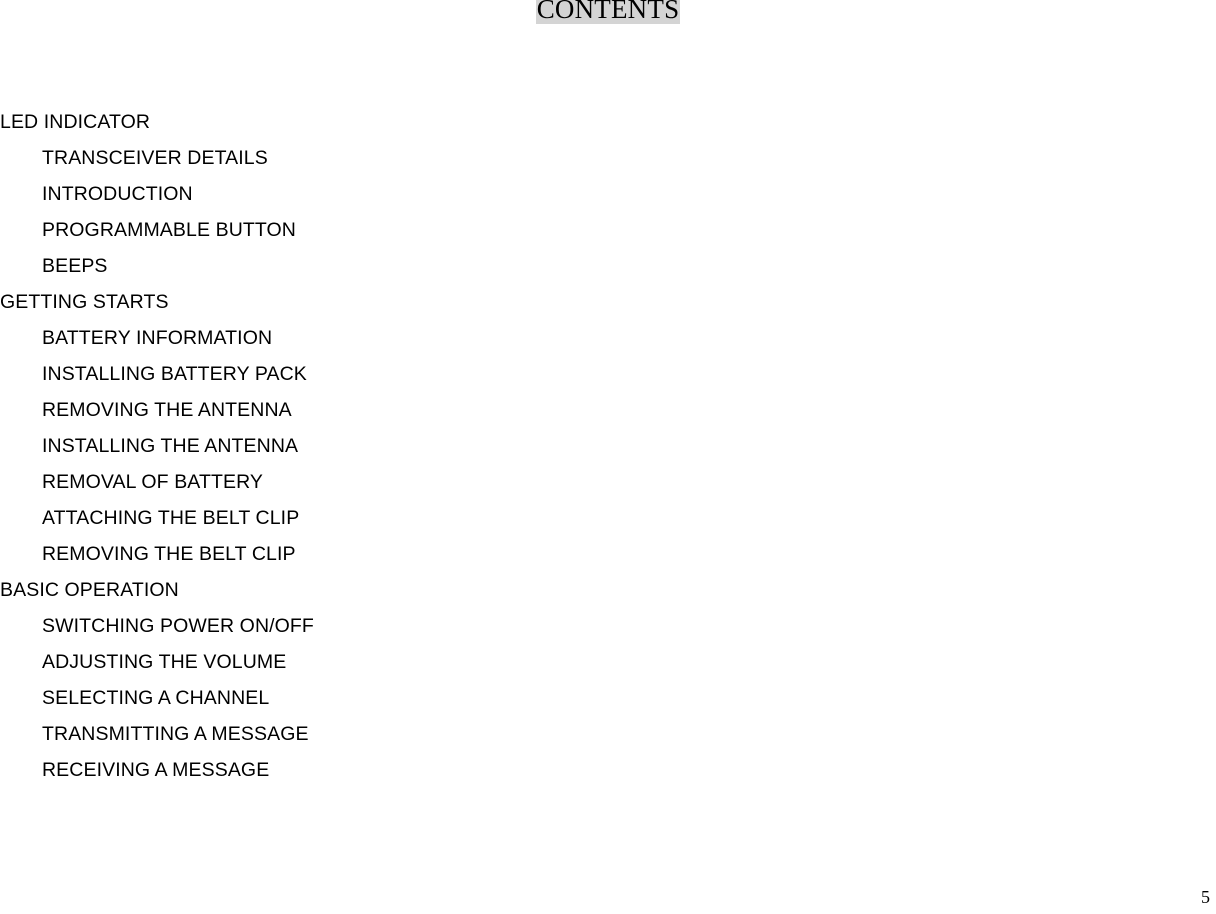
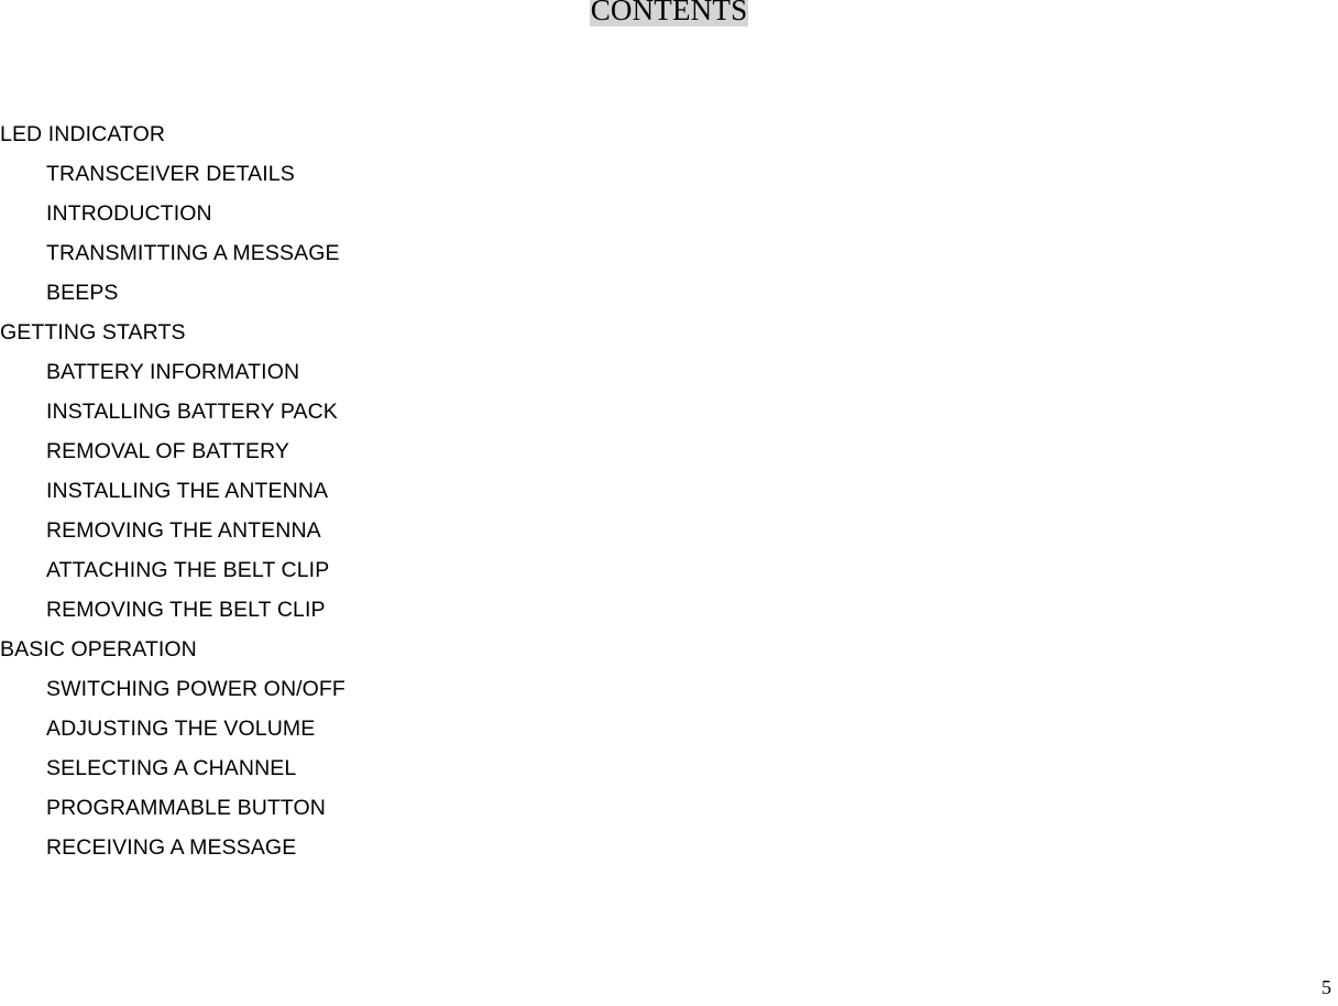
  CONTENTS
  LED INDICATOR
  TRANSCEIVER DETAILS
  INTRODUCTION
- PROGRAMMABLE BUTTON
+ TRANSMITTING A MESSAGE
  BEEPS
  GETTING STARTS
  BATTERY INFORMATION
  INSTALLING BATTERY PACK
- REMOVING THE ANTENNA
+ REMOVAL OF BATTERY
  INSTALLING THE ANTENNA
- REMOVAL OF BATTERY
+ REMOVING THE ANTENNA
  ATTACHING THE BELT CLIP
  REMOVING THE BELT CLIP
  BASIC OPERATION
  SWITCHING POWER ON/OFF
  ADJUSTING THE VOLUME
  SELECTING A CHANNEL
- TRANSMITTING A MESSAGE
+ PROGRAMMABLE BUTTON
  RECEIVING A MESSAGE
  5
